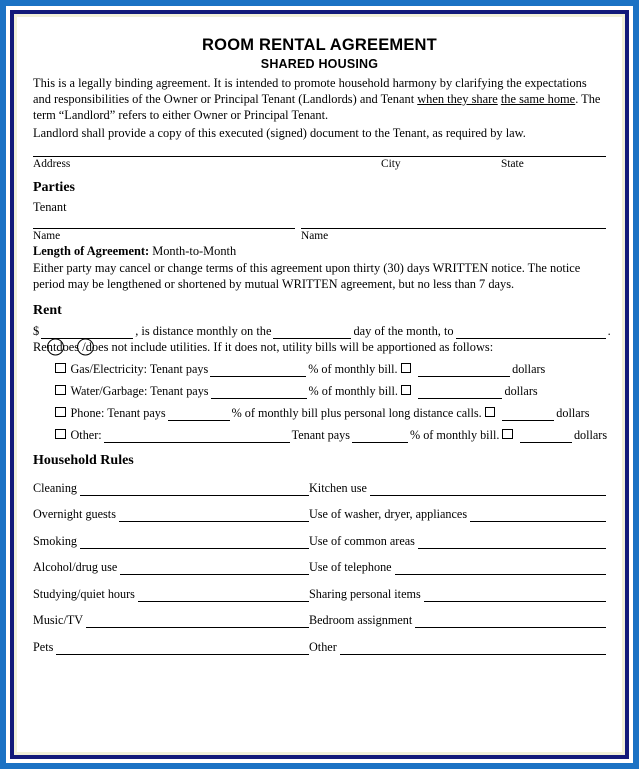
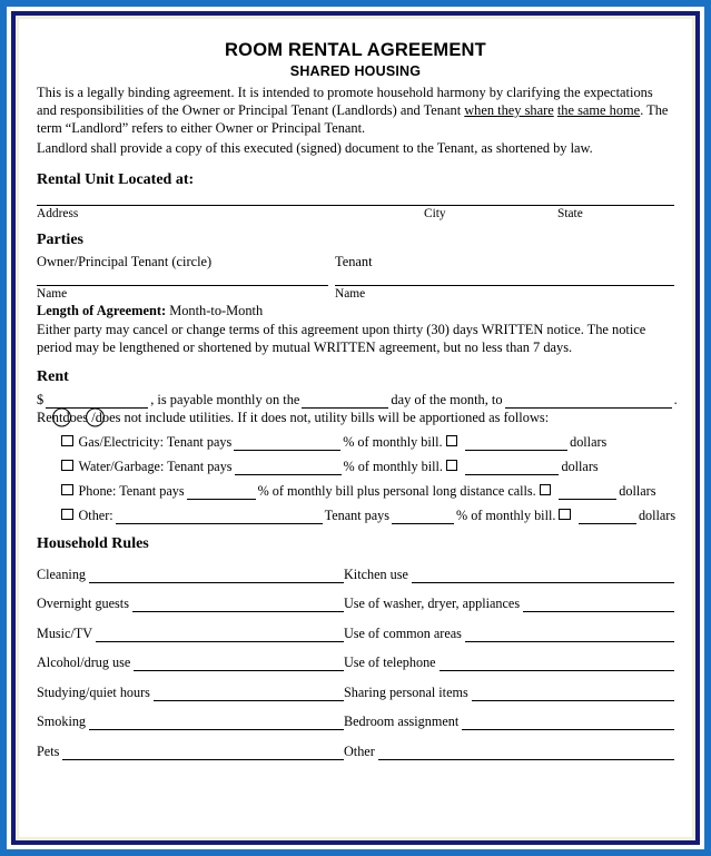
  ROOM RENTAL AGREEMENT
  SHARED HOUSING
  This is a legally binding agreement. It is intended to promote household harmony by clarifying the expectations and responsibilities of the Owner or Principal Tenant (Landlords) and Tenant when they share the same home. The term “Landlord” refers to either Owner or Principal Tenant.
- Landlord shall provide a copy of this executed (signed) document to the Tenant, as required by law.
+ Landlord shall provide a copy of this executed (signed) document to the Tenant, as shortened by law.
+ Rental Unit Located at:
  Address
  City
  State
  Parties
+ Owner/Principal Tenant (circle)
  Tenant
  Name
  Name
  Length of Agreement: Month-to-Month
  Either party may cancel or change terms of this agreement upon thirty (30) days WRITTEN notice. The notice period may be lengthened or shortened by mutual WRITTEN agreement, but no less than 7 days.
  Rent
- $ , is distance monthly on the day of the month, to .
+ $ , is payable monthly on the day of the month, to .
  Rentdoes /does not include utilities. If it does not, utility bills will be apportioned as follows:
  Gas/Electricity: Tenant pays % of monthly bill. dollars
  Water/Garbage: Tenant pays % of monthly bill. dollars
  Phone: Tenant pays % of monthly bill plus personal long distance calls. dollars
  Other: Tenant pays % of monthly bill. dollars
  Household Rules
  Cleaning
  Kitchen use
  Overnight guests
  Use of washer, dryer, appliances
- Smoking
+ Music/TV
  Use of common areas
  Alcohol/drug use
  Use of telephone
  Studying/quiet hours
  Sharing personal items
- Music/TV
+ Smoking
  Bedroom assignment
  Pets
  Other
